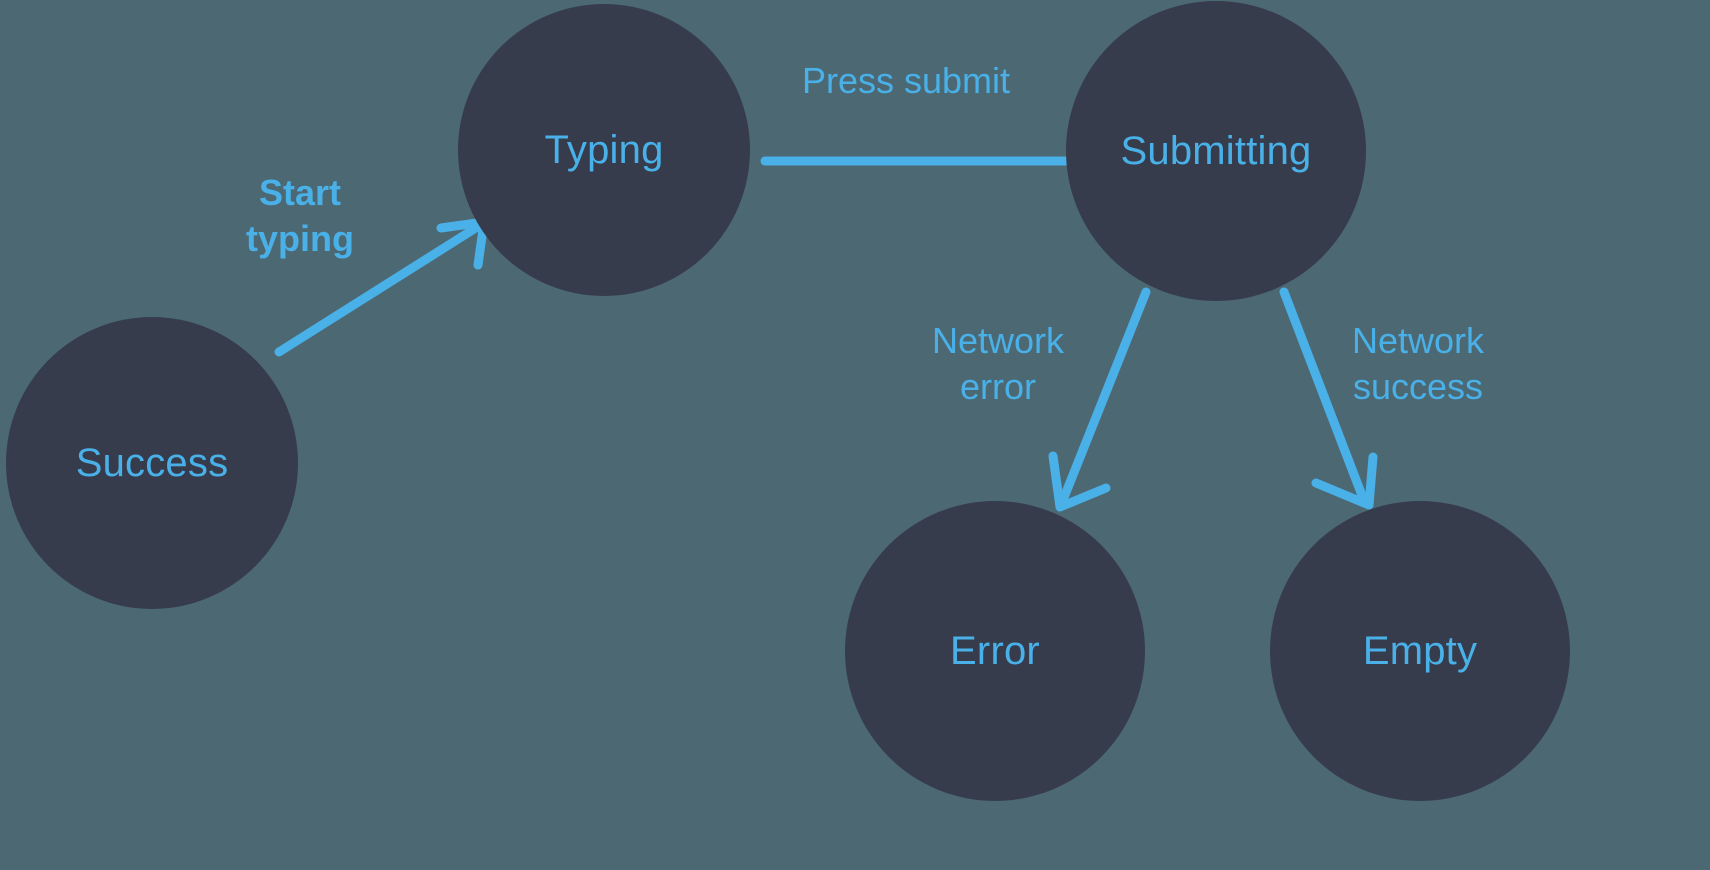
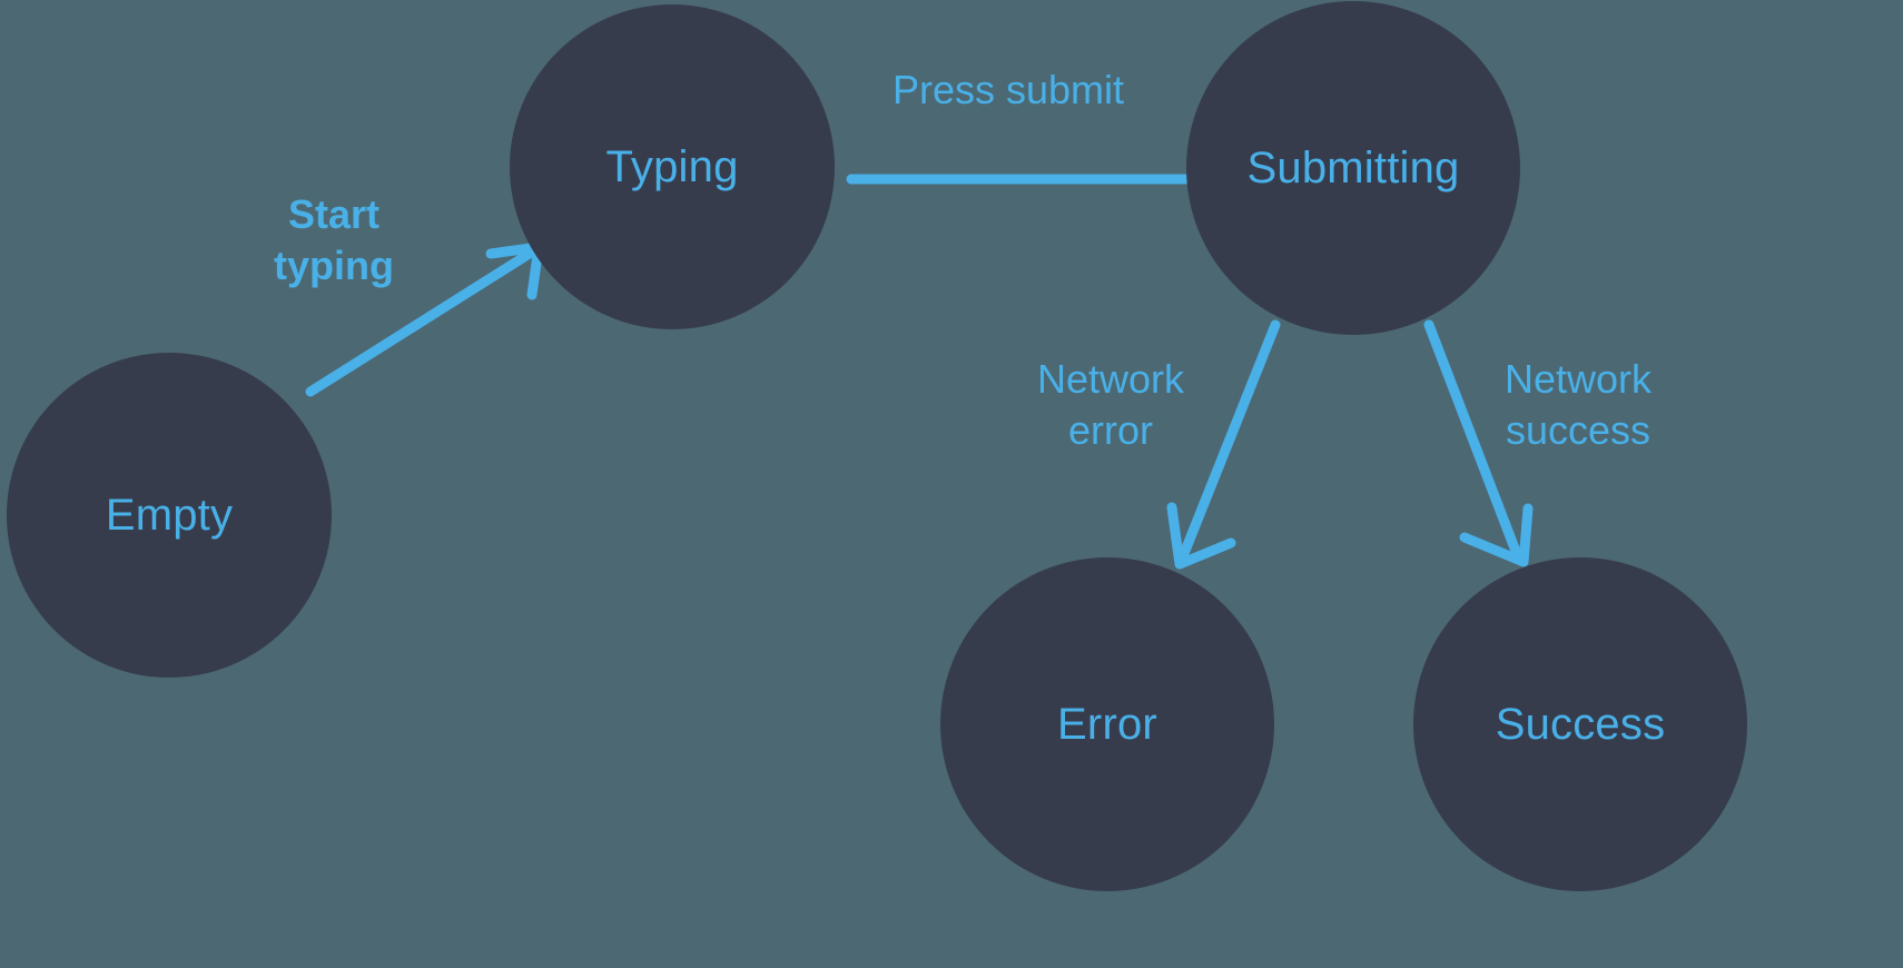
- Success
+ Empty
  Typing
  Submitting
  Error
- Empty
+ Success
  Start
  typing
  Press submit
  Network
  error
  Network
  success
